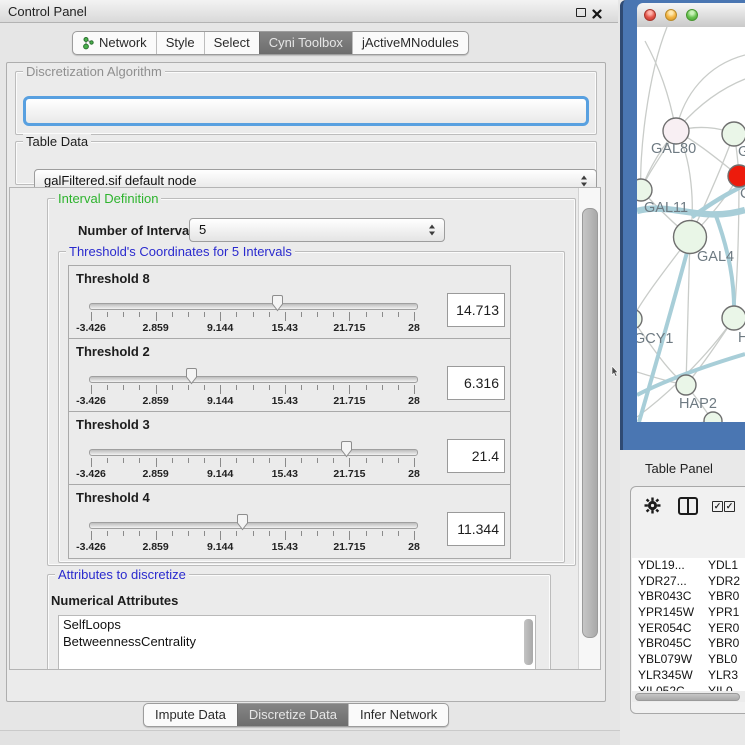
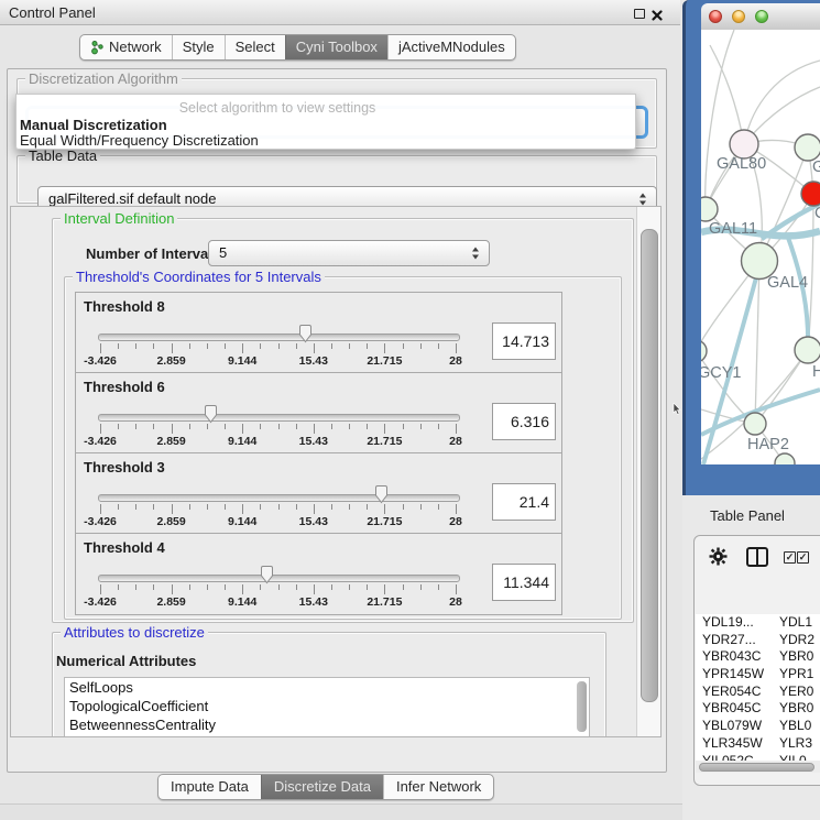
  Control Panel
  Network
  Style
  Select
  Cyni Toolbox
  jActiveMNodules
  Discretization Algorithm
+ Select algorithm to view settings
+ Manual Discretization
+ Equal Width/Frequency Discretization
  Table Data
  galFiltered.sif default node
  Interval Definition
  Number of Interva
  5
  Threshold's Coordinates for 5 Intervals
  Threshold 8
  -3.426
  2.859
  9.144
  15.43
  21.715
  28
  14.713
- Threshold 2
+ Threshold 6
  -3.426
  2.859
  9.144
  15.43
  21.715
  28
  6.316
  Threshold 3
  -3.426
  2.859
  9.144
  15.43
  21.715
  28
  21.4
  Threshold 4
  -3.426
  2.859
  9.144
  15.43
  21.715
  28
  11.344
  Attributes to discretize
  Numerical Attributes
  SelfLoops
+ TopologicalCoefficient
  BetweennessCentrality
  Impute Data
  Discretize Data
  Infer Network
  GAL80
  GAL11
  GAL4
  GCY1
  H
  HAP2
  Table Panel
  ✓
  ✓
  YDL19...
  YDL1
  YDR27...
  YDR2
  YBR043C
  YBR0
  YPR145W
  YPR1
  YER054C
  YER0
  YBR045C
  YBR0
  YBL079W
  YBL0
  YLR345W
  YLR3
